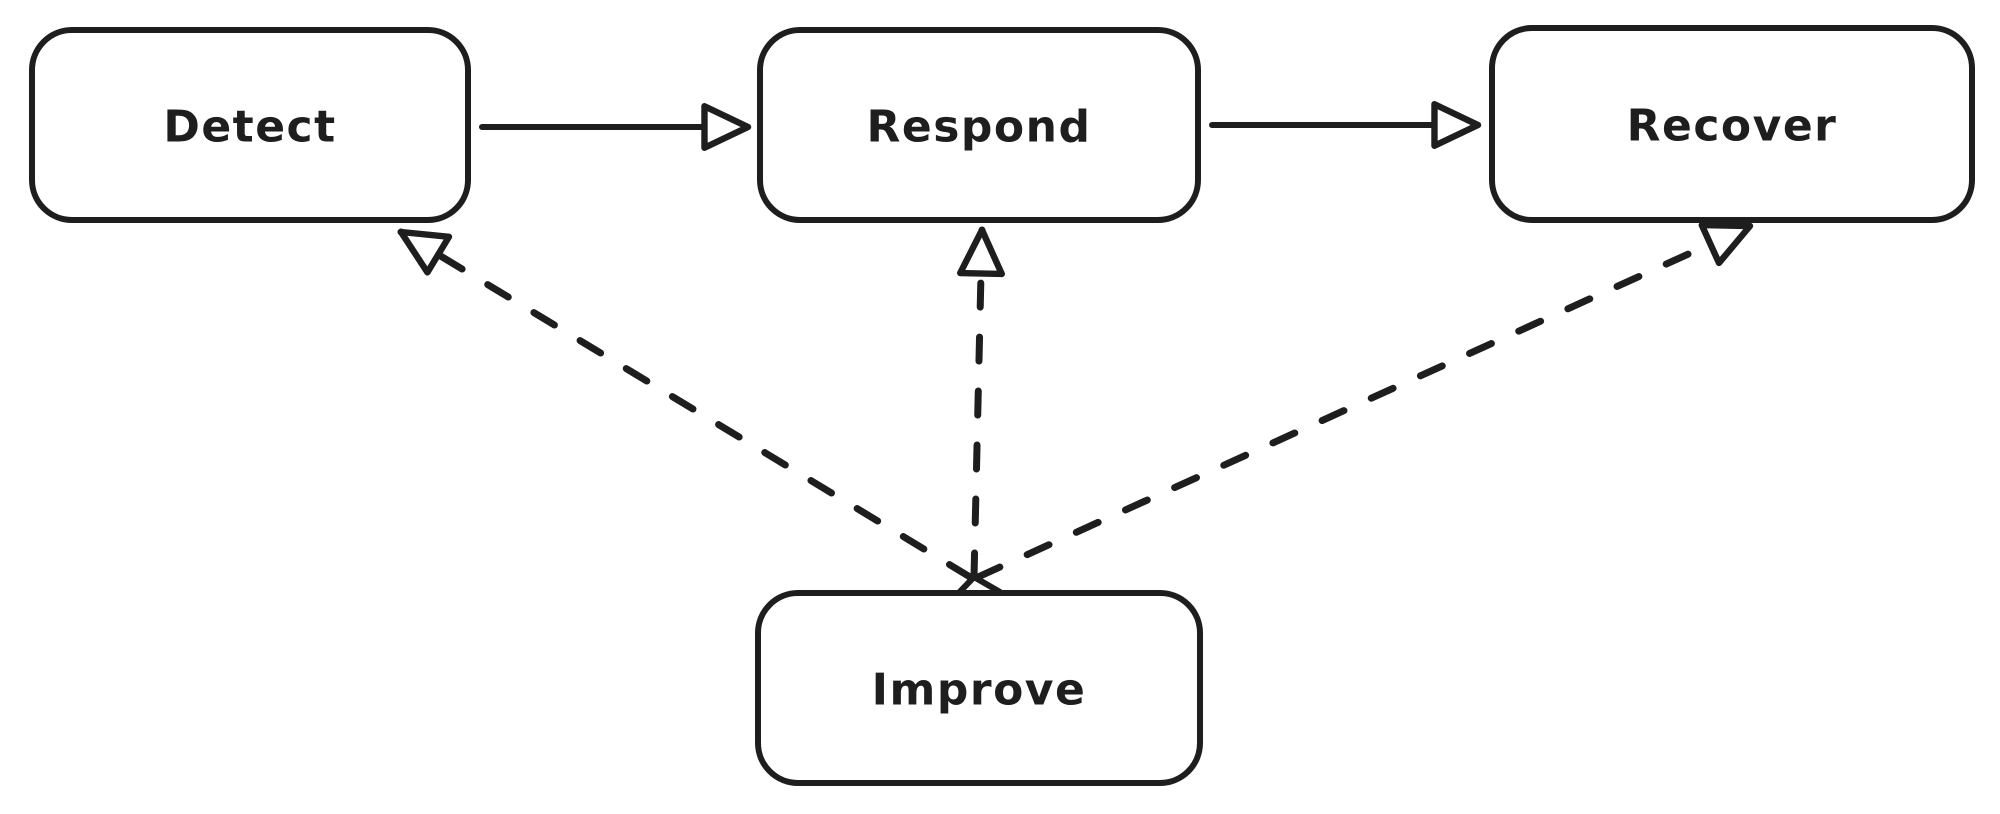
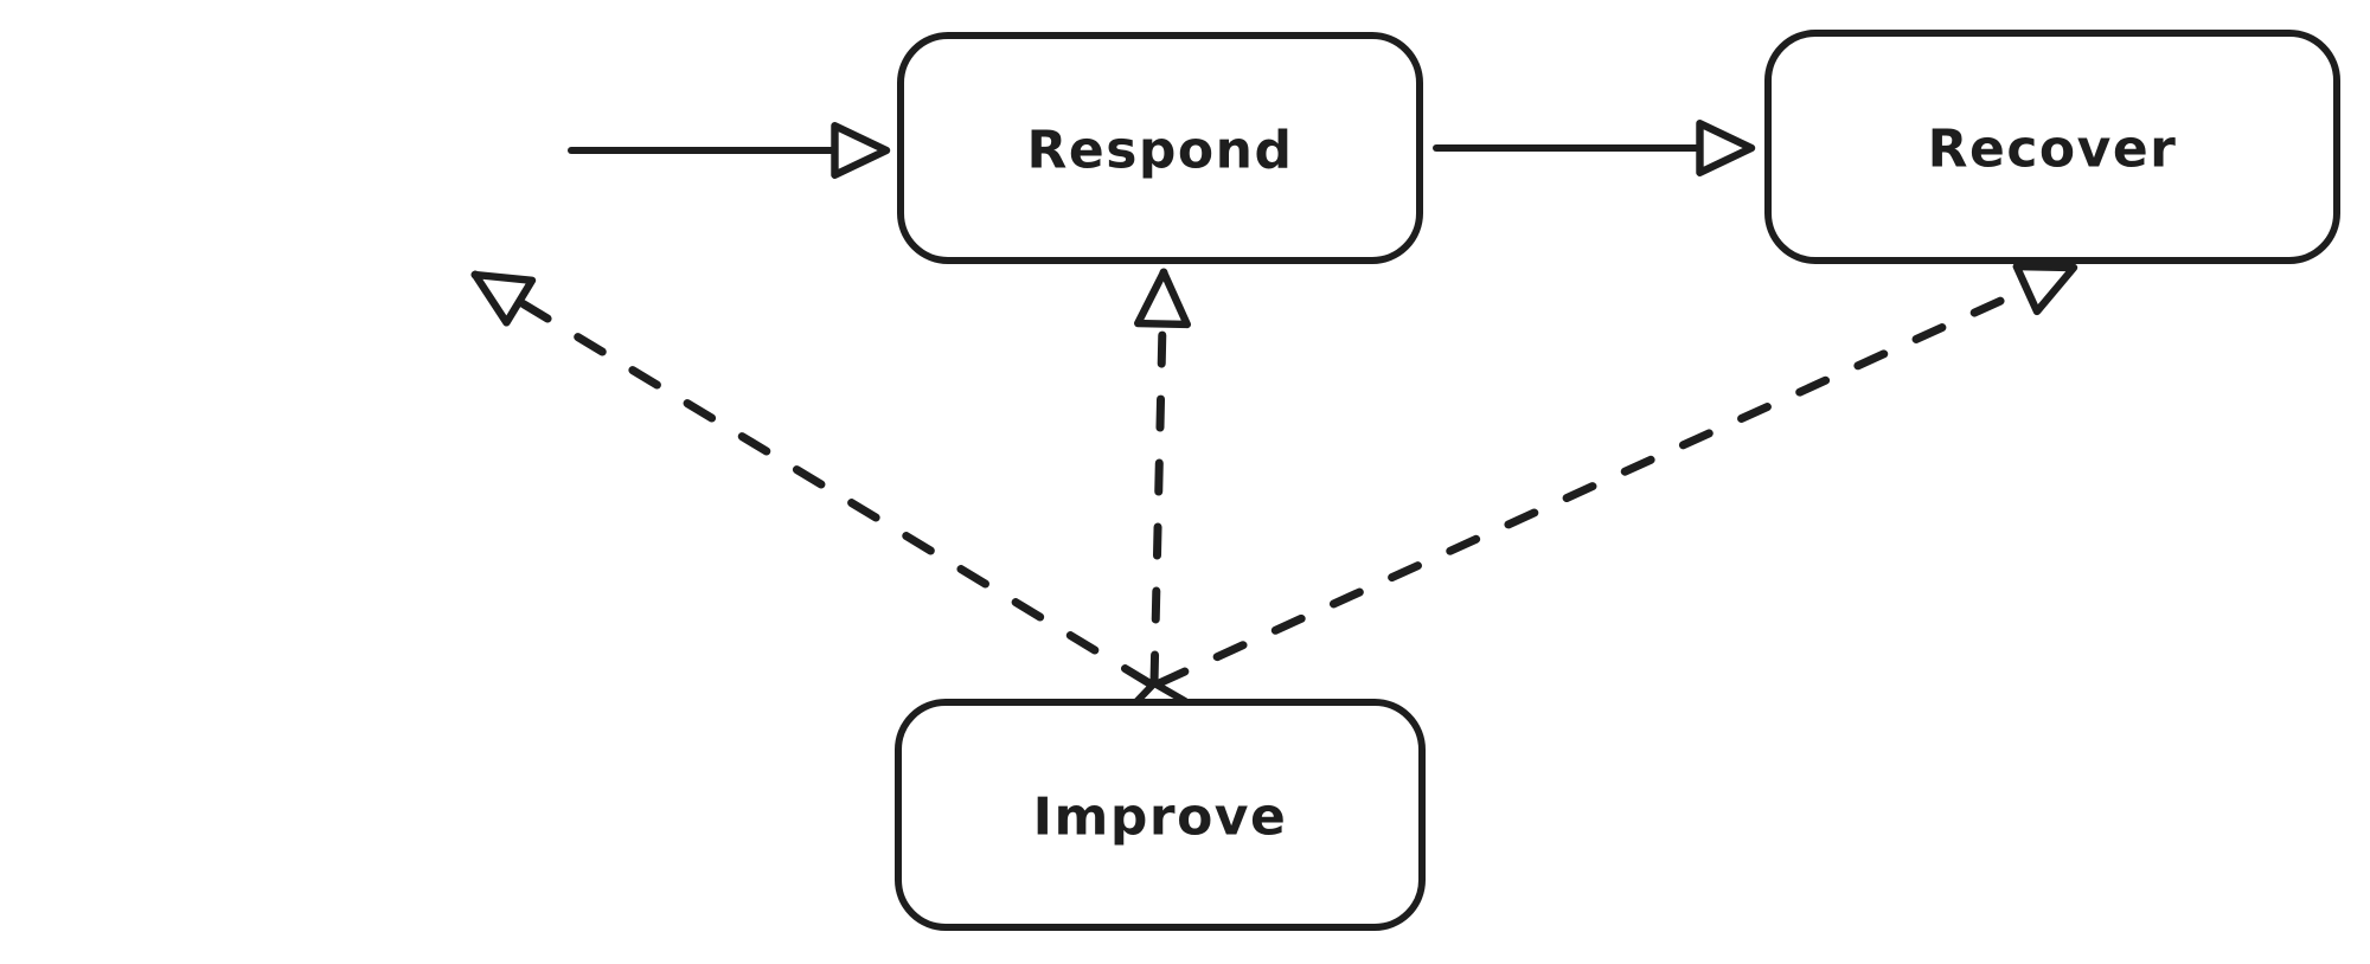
- Detect
  Respond
  Recover
  Improve
